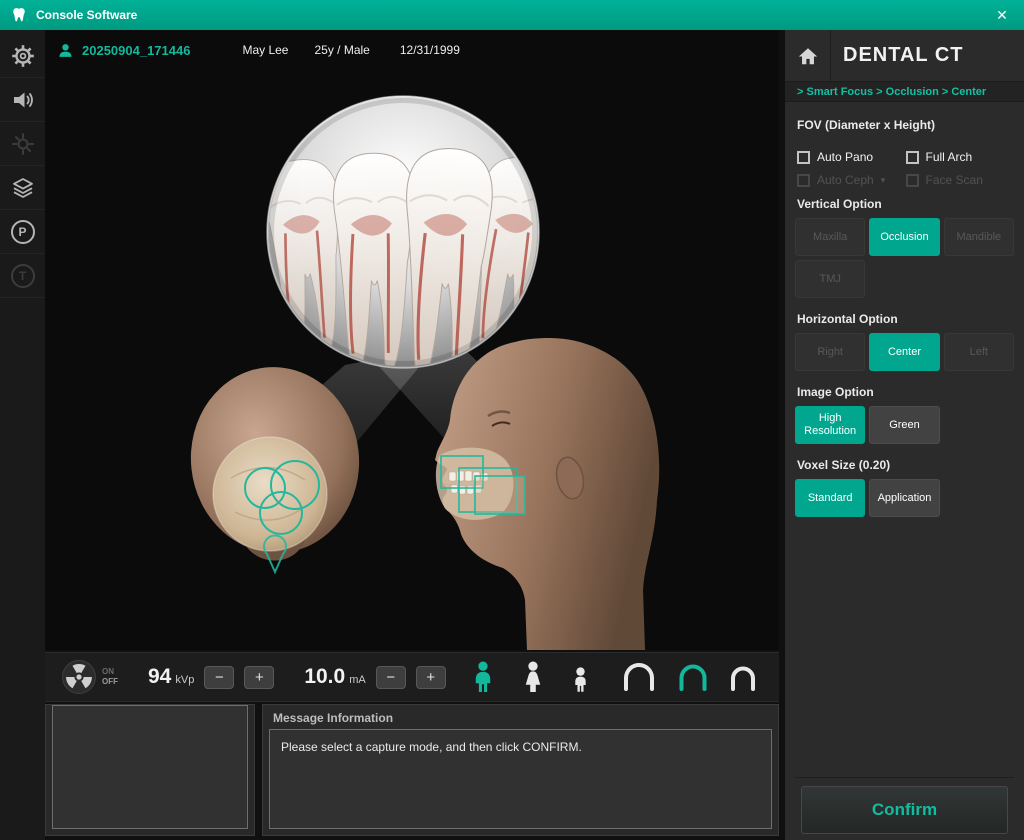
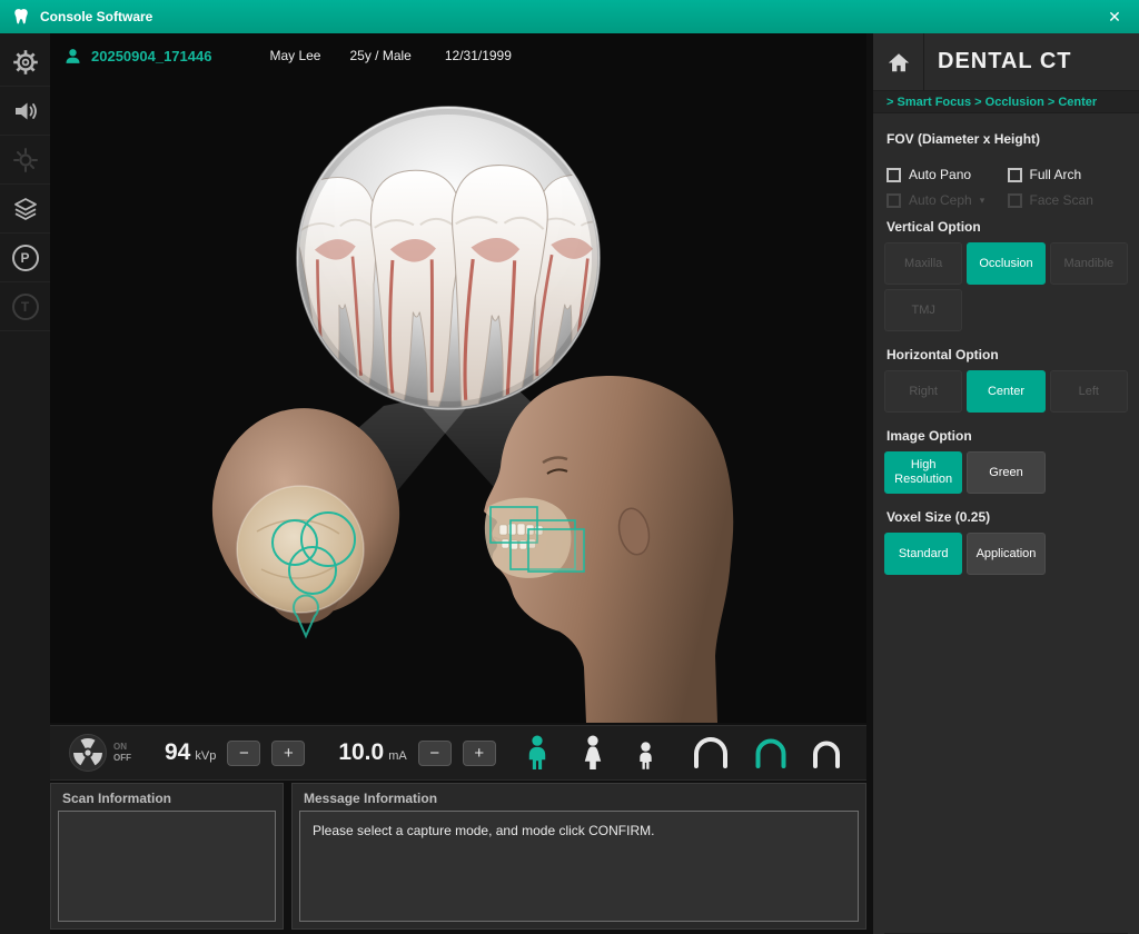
  Console Software
  ✕
  P
  T
  20250904_171446
  May Lee
  25y / Male
  12/31/1999
  ON
  OFF
  94
  kVp
  −
  +
  10.0
  mA
  −
  +
+ Scan Information
  Message Information
- Please select a capture mode, and then click CONFIRM.
+ Please select a capture mode, and mode click CONFIRM.
  DENTAL CT
  > Smart Focus > Occlusion > Center
  FOV (Diameter x Height)
  Auto Pano
  Full Arch
  Auto Ceph
  ▾
  Face Scan
  Vertical Option
  Maxilla
  Occlusion
  Mandible
  TMJ
  Horizontal Option
  Right
  Center
  Left
  Image Option
  High Resolution
  Green
- Voxel Size (0.20)
+ Voxel Size (0.25)
  Standard
  Application
- Confirm
